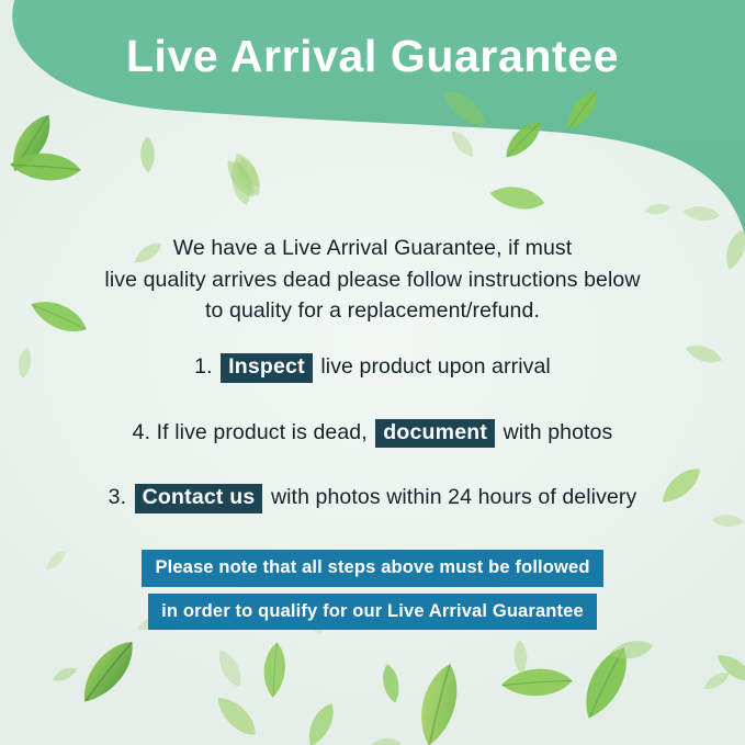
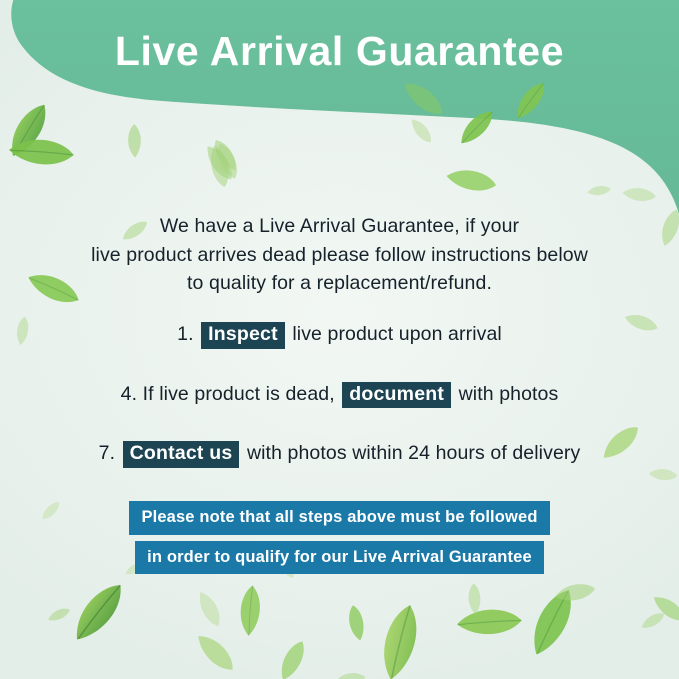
  Live Arrival Guarantee
- We have a Live Arrival Guarantee, if must
+ We have a Live Arrival Guarantee, if your
- live quality arrives dead please follow instructions below
+ live product arrives dead please follow instructions below
  to quality for a replacement/refund.
  1. Inspect live product upon arrival
  4. If live product is dead, document with photos
- 3. Contact us with photos within 24 hours of delivery
+ 7. Contact us with photos within 24 hours of delivery
  Please note that all steps above must be followed
  in order to qualify for our Live Arrival Guarantee
